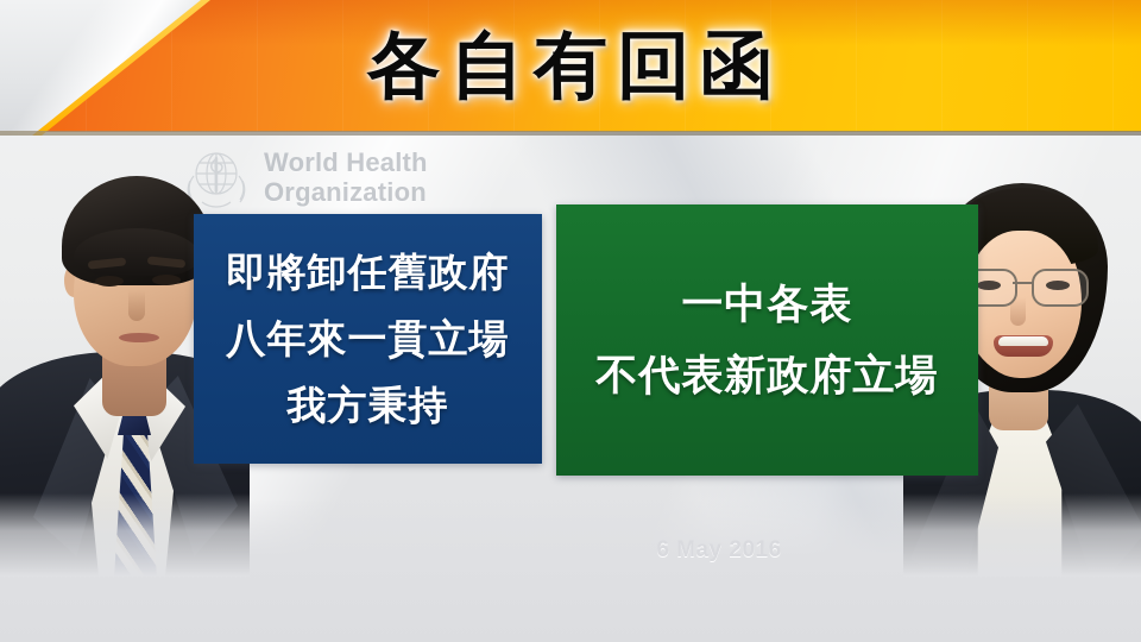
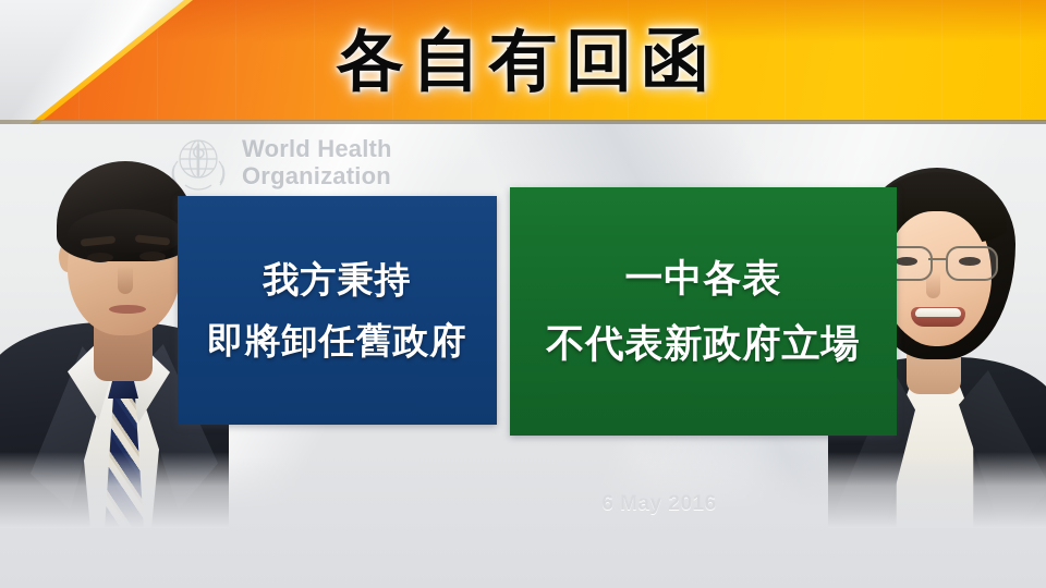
  World Health
  Organization
  6 May 2016
- 即將卸任舊政府
+ 我方秉持
- 八年來一貫立場
- 我方秉持
+ 即將卸任舊政府
  一中各表
  不代表新政府立場
  各自有回函
